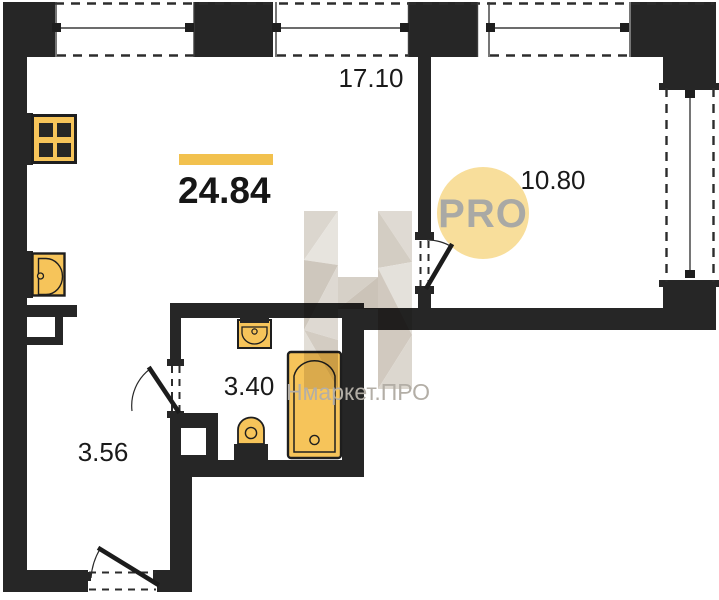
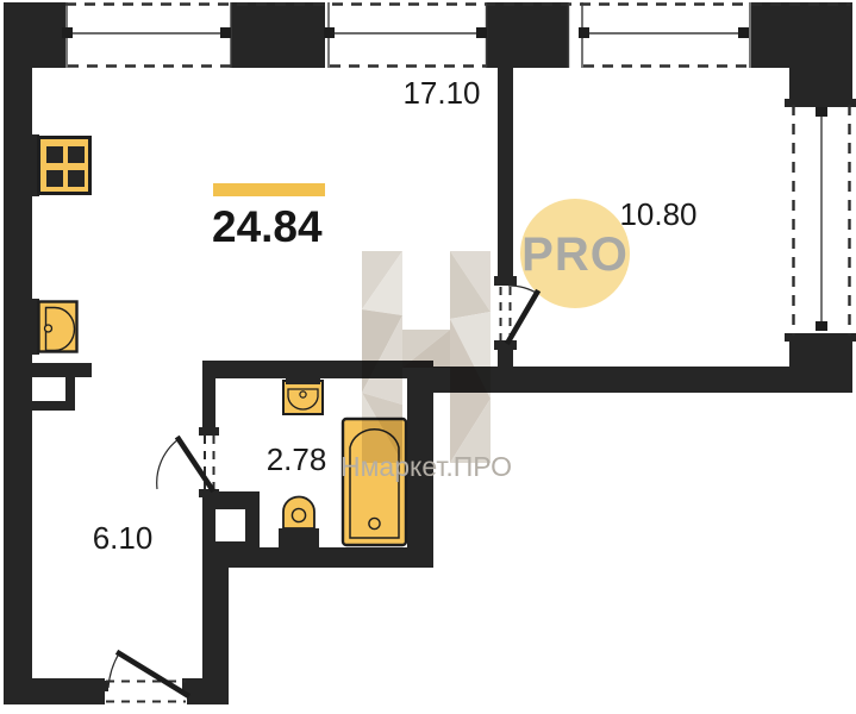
  PRO
  17.10
  24.84
  10.80
- 3.40
+ 2.78
- 3.56
+ 6.10
  Нмаркет.ПРО
